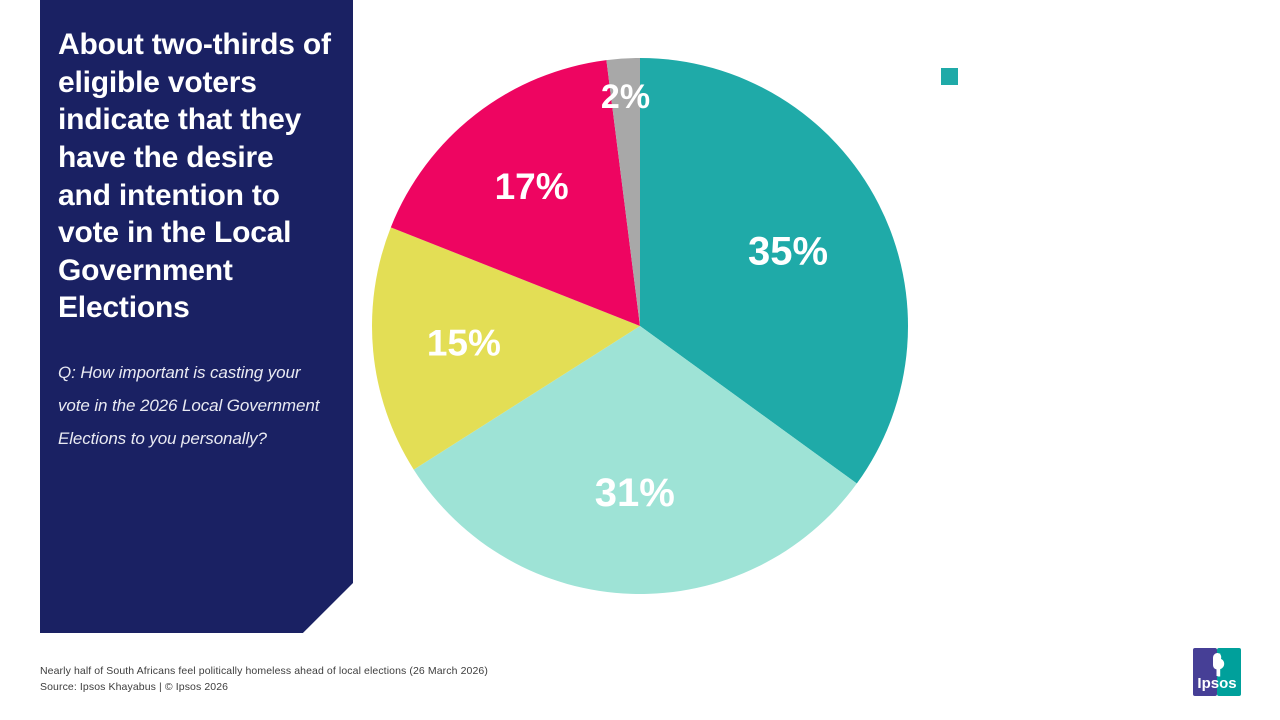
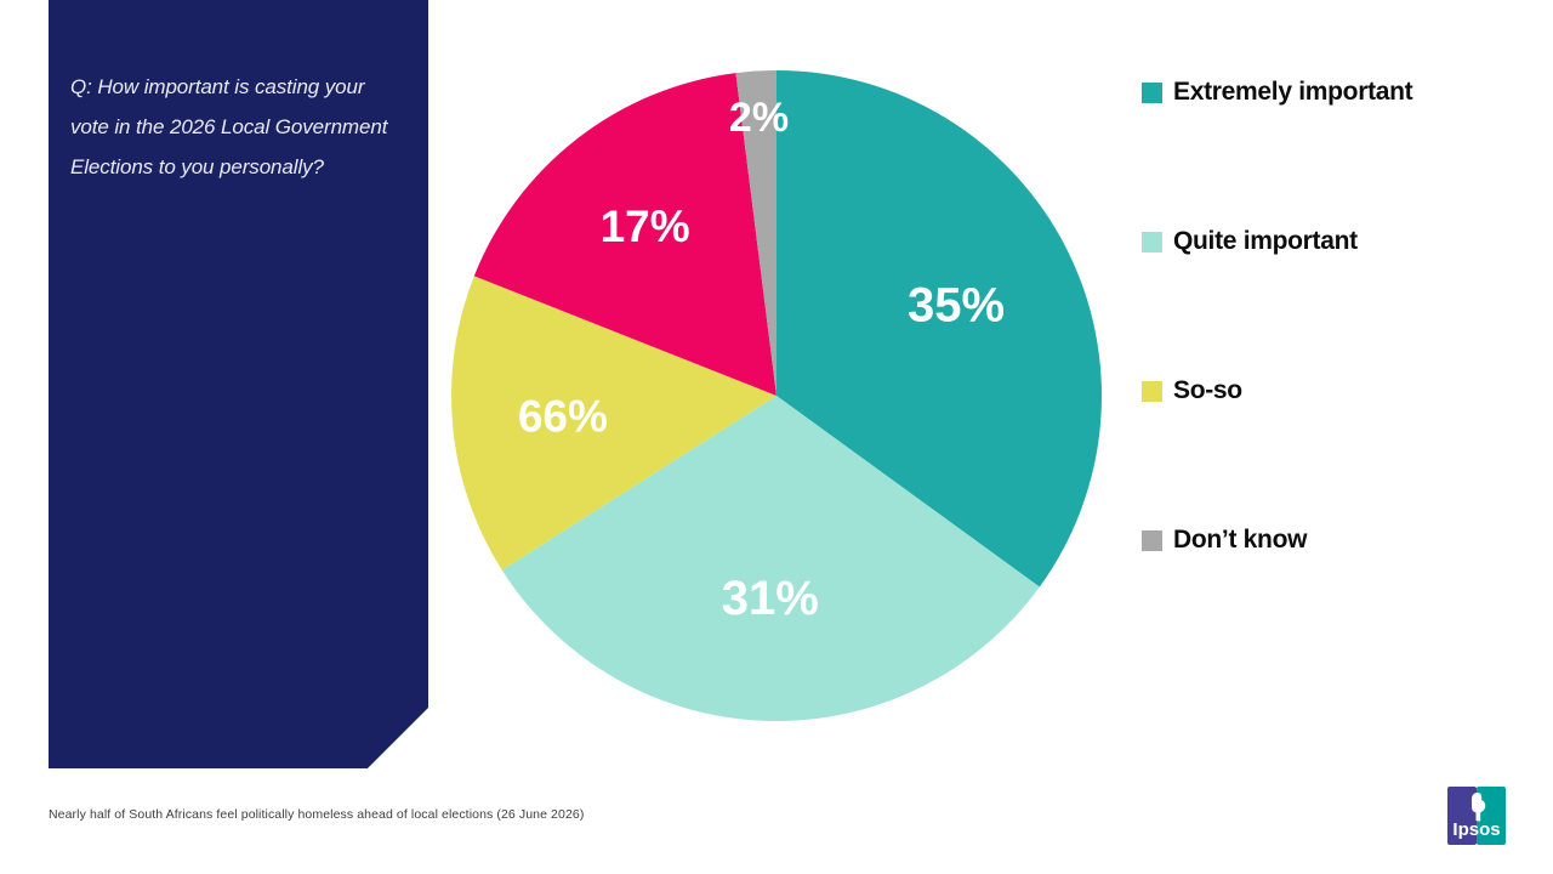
- About two-thirds of eligible voters indicate that they have the desire and intention to vote in the Local Government Elections
  Q: How important is casting your vote in the 2026 Local Government Elections to you personally?
  35%
  31%
- 15%
+ 66%
  17%
  2%
+ Extremely important
+ Quite important
+ So-so
+ Don’t know
- Nearly half of South Africans feel politically homeless ahead of local elections (26 March 2026)
+ Nearly half of South Africans feel politically homeless ahead of local elections (26 June 2026)
- Source: Ipsos Khayabus | © Ipsos 2026
  Ipsos
